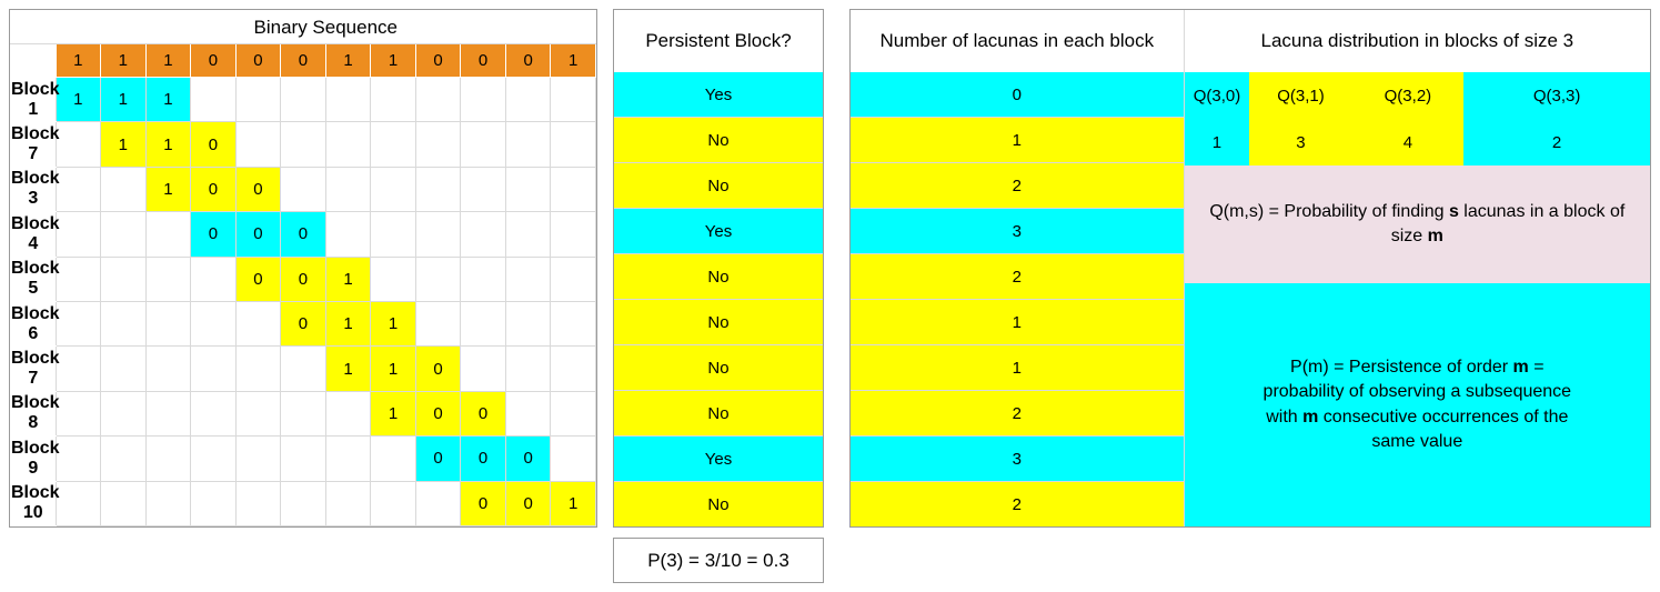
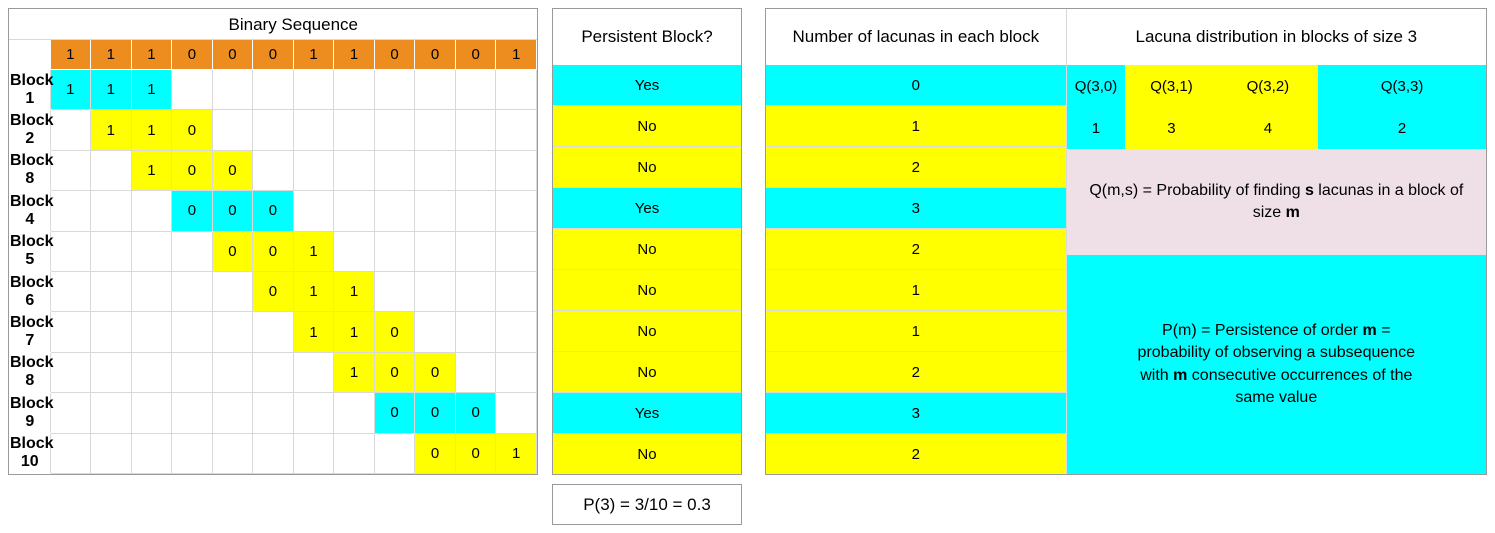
  	Binary Sequence
  	1	1	1	0	0	0	1	1	0	0	0	1
  Block 1	1	1	1
- Block 7		1	1	0
+ Block 2		1	1	0
- Block 3			1	0	0
+ Block 8			1	0	0
  Block 4				0	0	0
  Block 5					0	0	1
  Block 6						0	1	1
  Block 7							1	1	0
  Block 8								1	0	0
  Block 9									0	0	0
  Block 10										0	0	1
  Persistent Block?
  Yes
  No
  No
  Yes
  No
  No
  No
  No
  Yes
  No
  P(3) = 3/10 = 0.3
  Number of lacunas in each block
  0
  1
  2
  3
  2
  1
  1
  2
  3
  2
  Lacuna distribution in blocks of size 3
  Q(3,0)
  Q(3,1)
  Q(3,2)
  Q(3,3)
  1
  3
  4
  2
  Q(m,s) = Probability of finding s lacunas in a block of size m
  P(m) = Persistence of order m =
  probability of observing a subsequence
  with m consecutive occurrences of the
  same value
